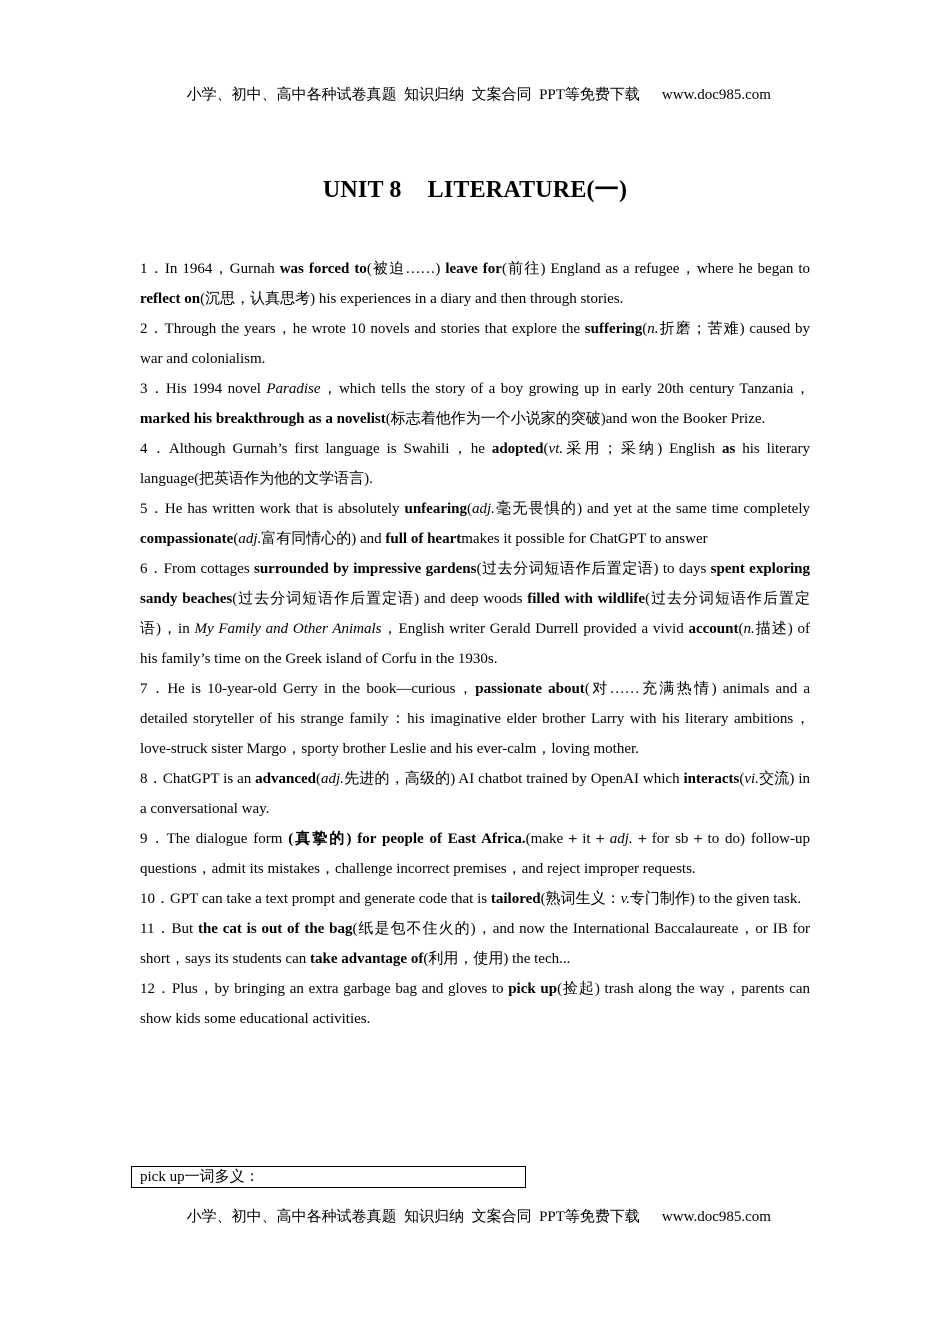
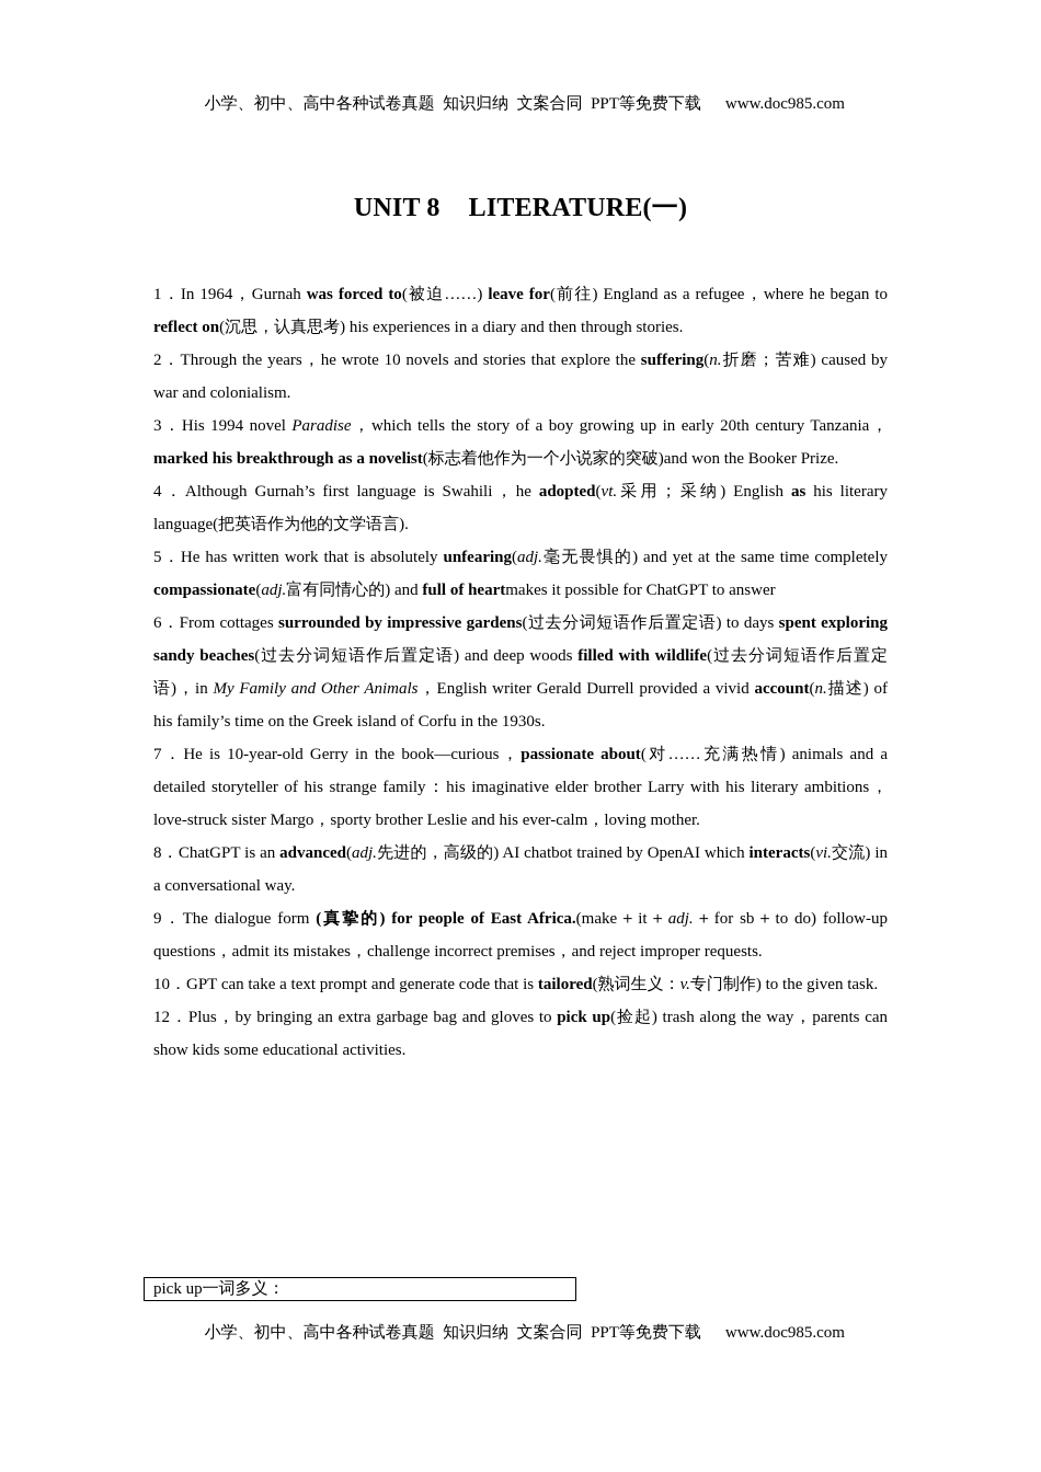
  小学、初中、高中各种试卷真题 知识归纳 文案合同 PPT等免费下载 www.doc985.com
  UNIT 8 LITERATURE(一)
  1．In 1964，Gurnah was forced to(被迫……) leave for(前往) England as a refugee，where he began to reflect on(沉思，认真思考) his experiences in a diary and then through stories.
  2．Through the years，he wrote 10 novels and stories that explore the suffering(n.折磨；苦难) caused by war and colonialism.
  3．His 1994 novel Paradise，which tells the story of a boy growing up in early 20th century Tanzania，marked his breakthrough as a novelist(标志着他作为一个小说家的突破)and won the Booker Prize.
  4．Although Gurnah’s first language is Swahili，he adopted(vt.采用；采纳) English as his literary language(把英语作为他的文学语言).
  5．He has written work that is absolutely unfearing(adj.毫无畏惧的) and yet at the same time completely compassionate(adj.富有同情心的) and full of heartmakes it possible for ChatGPT to answer
  6．From cottages surrounded by impressive gardens(过去分词短语作后置定语) to days spent exploring sandy beaches(过去分词短语作后置定语) and deep woods filled with wildlife(过去分词短语作后置定语)，in My Family and Other Animals，English writer Gerald Durrell provided a vivid account(n.描述) of his family’s time on the Greek island of Corfu in the 1930s.
  7．He is 10-year-old Gerry in the book—curious，passionate about(对……充满热情) animals and a detailed storyteller of his strange family：his imaginative elder brother Larry with his literary ambitions，love-struck sister Margo，sporty brother Leslie and his ever-calm，loving mother.
  8．ChatGPT is an advanced(adj.先进的，高级的) AI chatbot trained by OpenAI which interacts(vi.交流) in a conversational way.
  9．The dialogue form (真挚的) for people of East Africa.(make＋it＋adj.＋for sb＋to do) follow-up questions，admit its mistakes，challenge incorrect premises，and reject improper requests.
  10．GPT can take a text prompt and generate code that is tailored(熟词生义：v.专门制作) to the given task.
- 11．But the cat is out of the bag(纸是包不住火的)，and now the International Baccalaureate，or IB for short，says its students can take advantage of(利用，使用) the tech...
  12．Plus，by bringing an extra garbage bag and gloves to pick up(捡起) trash along the way，parents can show kids some educational activities.
  pick up一词多义：
  小学、初中、高中各种试卷真题 知识归纳 文案合同 PPT等免费下载 www.doc985.com
